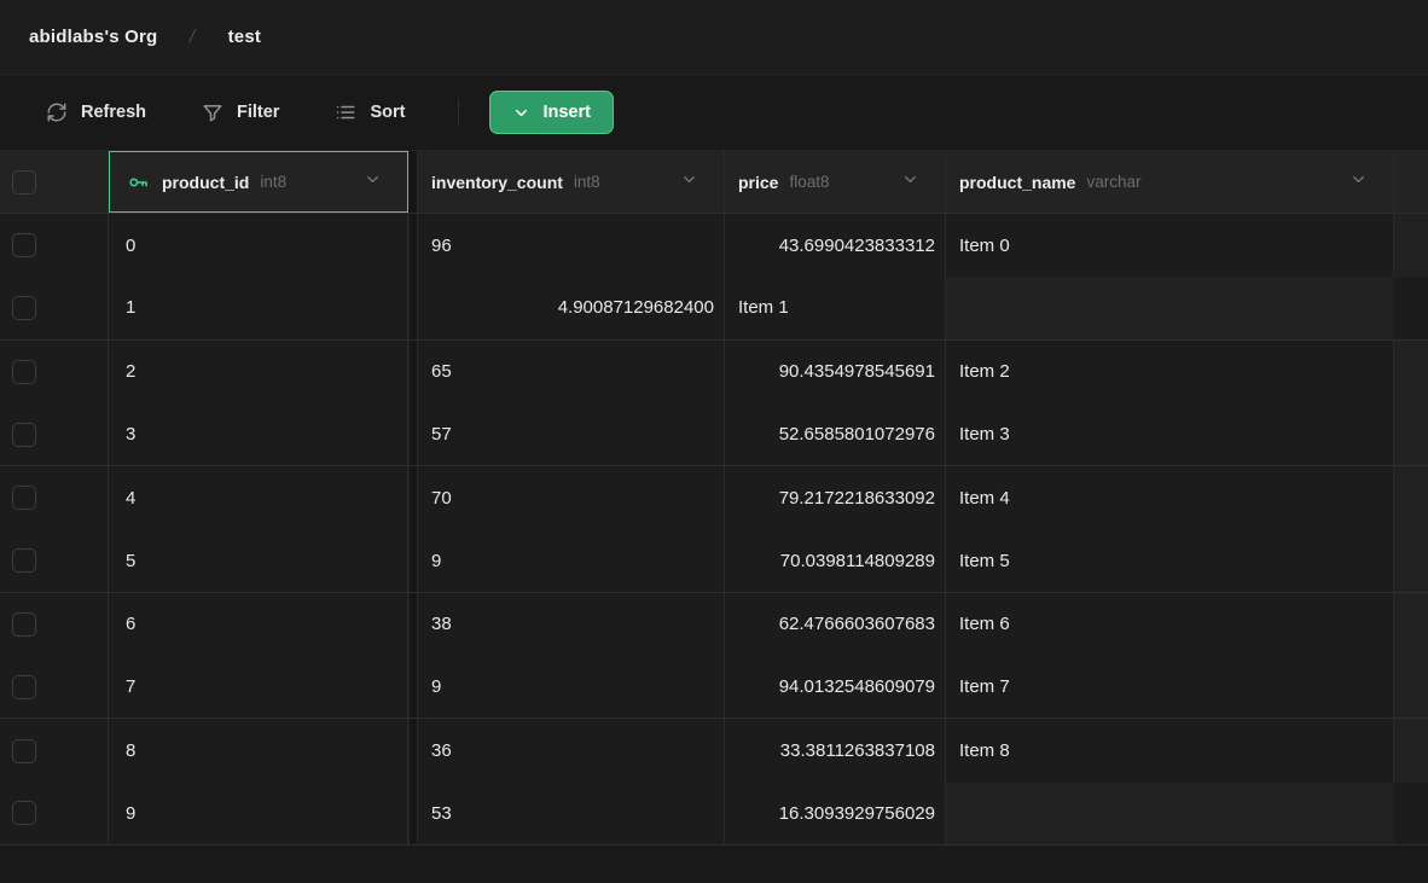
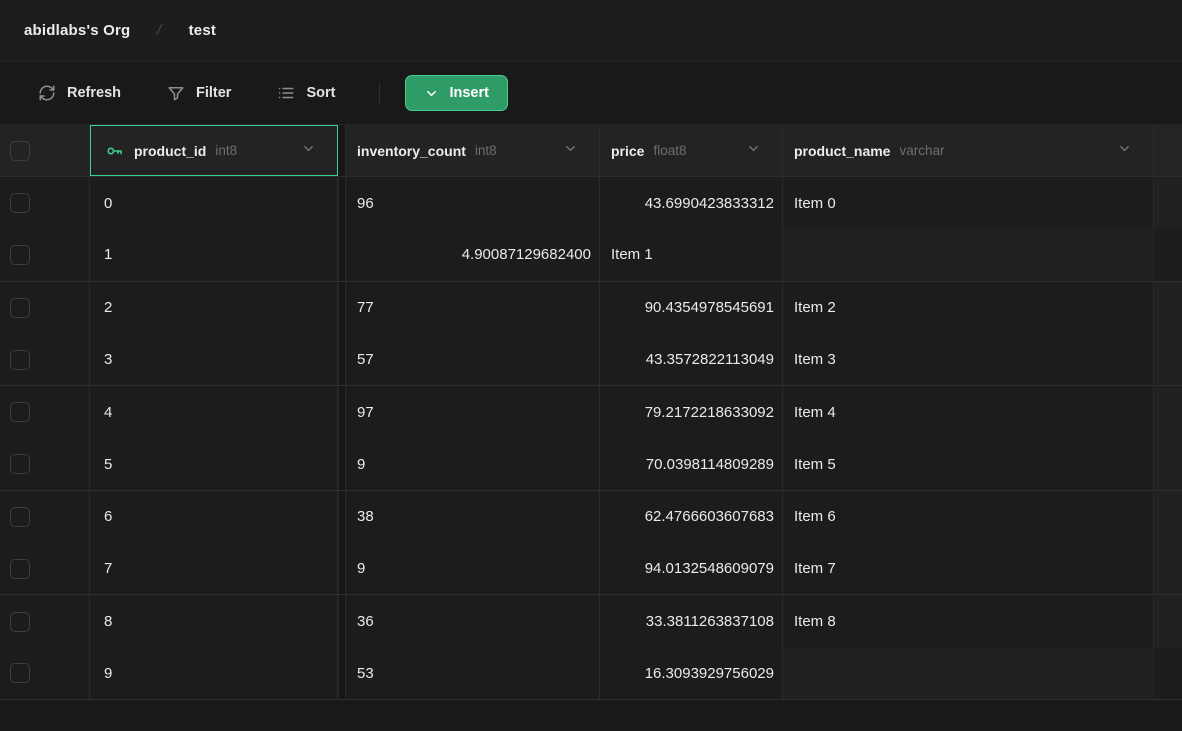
  abidlabs's Org
  test
  Refresh
  Filter
  Sort
  Insert
  product_id
  int8
  inventory_count
  int8
  price
  float8
  product_name
  varchar
  0
  96
  43.6990423833312
  Item 0
  1
  4.90087129682400
  Item 1
  2
- 65
+ 77
  90.4354978545691
  Item 2
  3
  57
- 52.6585801072976
+ 43.3572822113049
  Item 3
  4
- 70
+ 97
  79.2172218633092
  Item 4
  5
  9
  70.0398114809289
  Item 5
  6
  38
  62.4766603607683
  Item 6
  7
  9
  94.0132548609079
  Item 7
  8
  36
  33.3811263837108
  Item 8
  9
  53
  16.3093929756029
